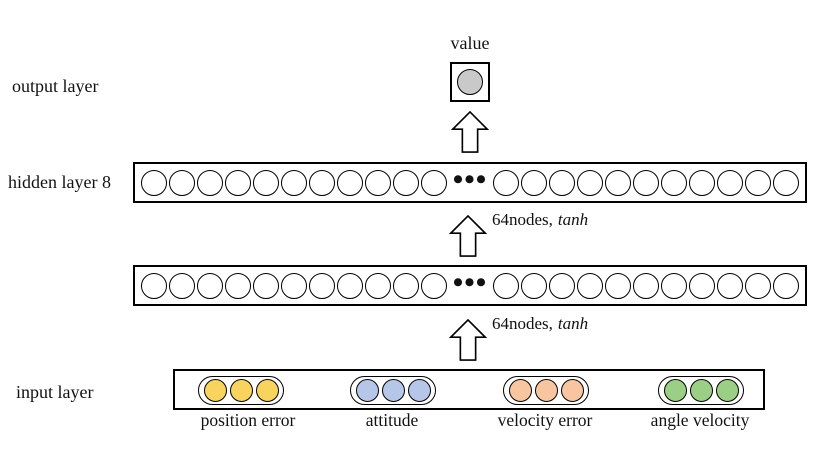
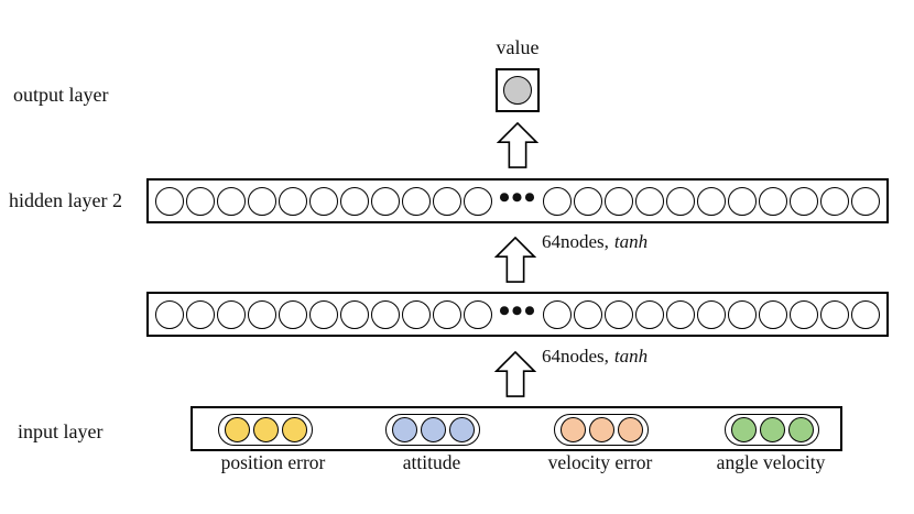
  output layer
- hidden layer 8
+ hidden layer 2
  input layer
  value
  64nodes, tanh
  64nodes, tanh
  •••
  •••
  position error
  attitude
  velocity error
  angle velocity
